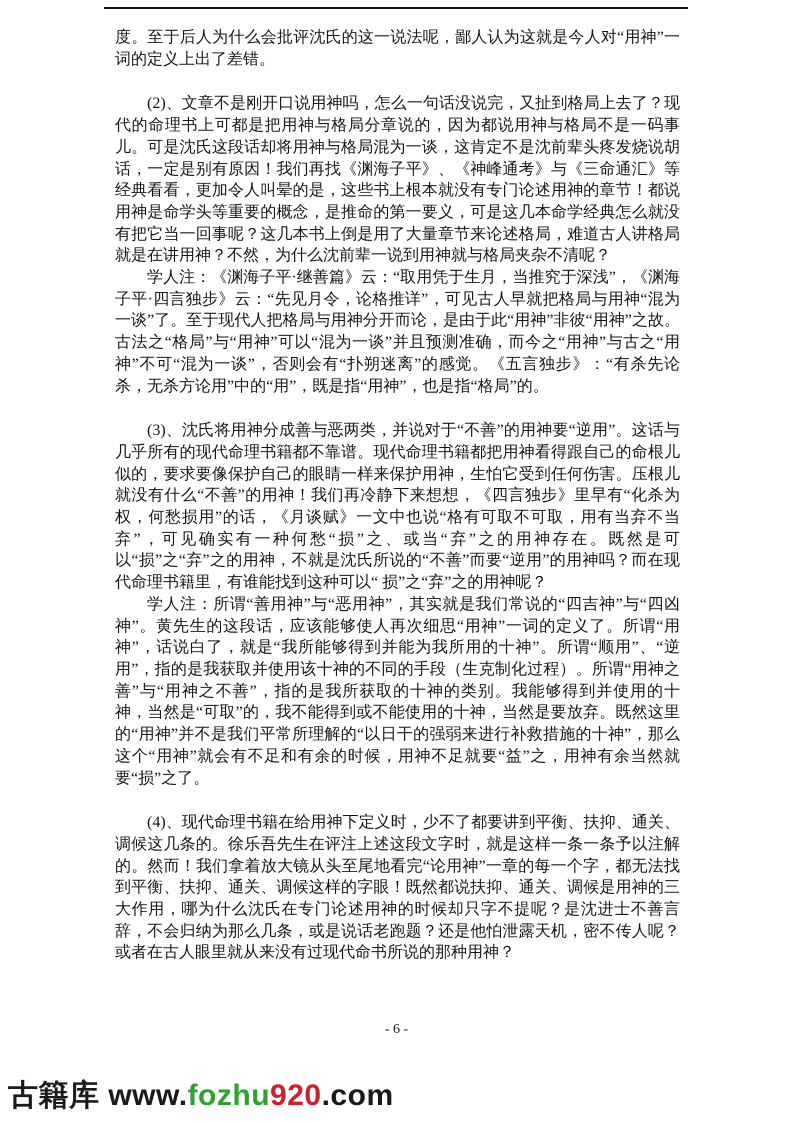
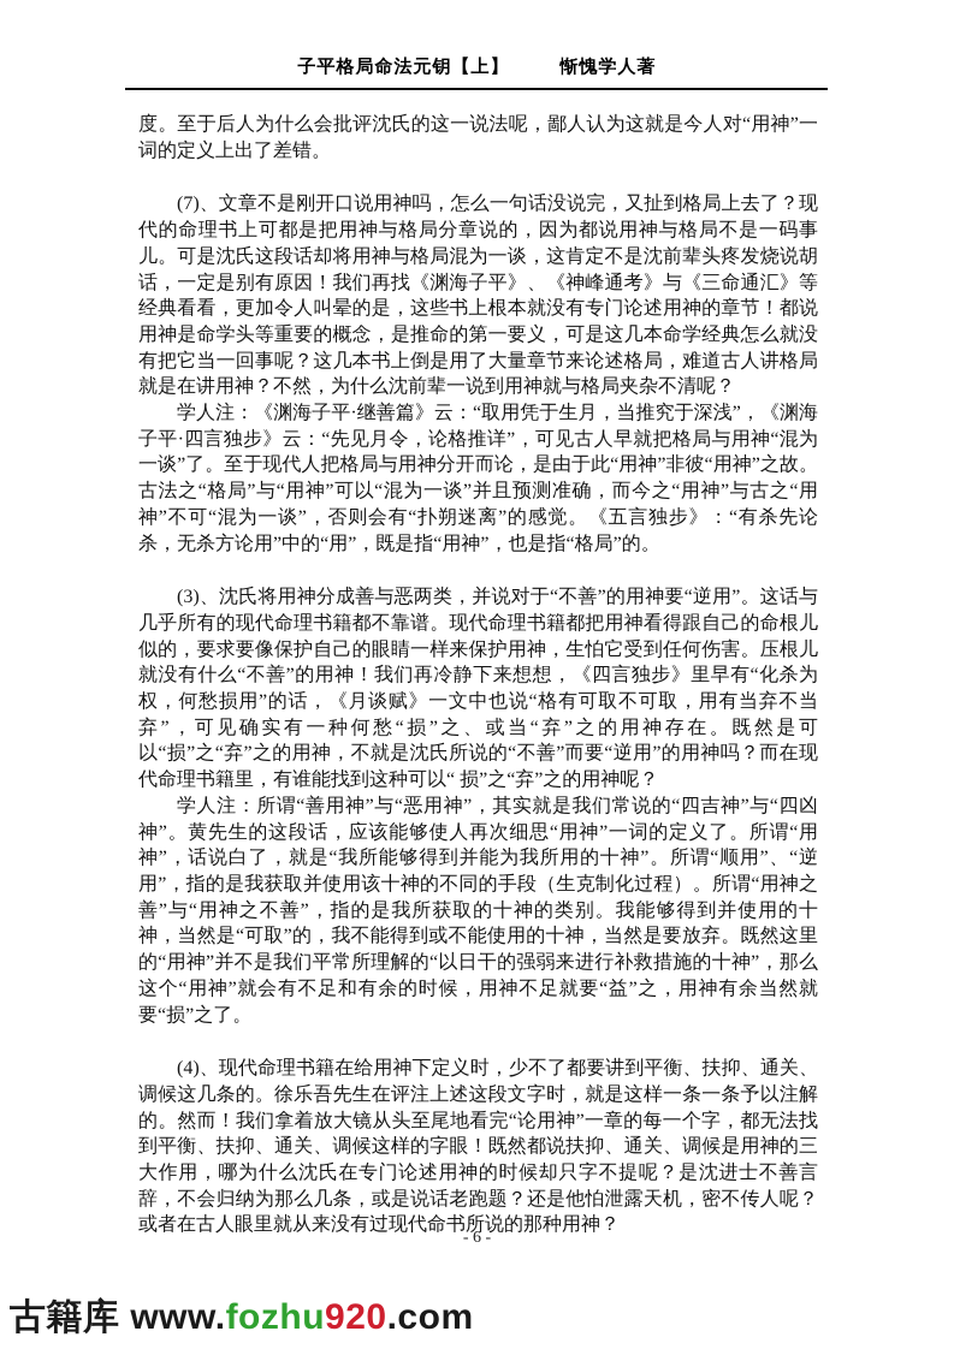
+ 子平格局命法元钥【上】 惭愧学人著
  度。至于后人为什么会批评沈氏的这一说法呢，鄙人认为这就是今人对“用神”一词的定义上出了差错。
- (2)、文章不是刚开口说用神吗，怎么一句话没说完，又扯到格局上去了？现代的命理书上可都是把用神与格局分章说的，因为都说用神与格局不是一码事儿。可是沈氏这段话却将用神与格局混为一谈，这肯定不是沈前辈头疼发烧说胡话，一定是别有原因！我们再找《渊海子平》、《神峰通考》与《三命通汇》等经典看看，更加令人叫晕的是，这些书上根本就没有专门论述用神的章节！都说用神是命学头等重要的概念，是推命的第一要义，可是这几本命学经典怎么就没有把它当一回事呢？这几本书上倒是用了大量章节来论述格局，难道古人讲格局就是在讲用神？不然，为什么沈前辈一说到用神就与格局夹杂不清呢？
+ (7)、文章不是刚开口说用神吗，怎么一句话没说完，又扯到格局上去了？现代的命理书上可都是把用神与格局分章说的，因为都说用神与格局不是一码事儿。可是沈氏这段话却将用神与格局混为一谈，这肯定不是沈前辈头疼发烧说胡话，一定是别有原因！我们再找《渊海子平》、《神峰通考》与《三命通汇》等经典看看，更加令人叫晕的是，这些书上根本就没有专门论述用神的章节！都说用神是命学头等重要的概念，是推命的第一要义，可是这几本命学经典怎么就没有把它当一回事呢？这几本书上倒是用了大量章节来论述格局，难道古人讲格局就是在讲用神？不然，为什么沈前辈一说到用神就与格局夹杂不清呢？
  学人注：《渊海子平·继善篇》云：“取用凭于生月，当推究于深浅”，《渊海子平·四言独步》云：“先见月令，论格推详”，可见古人早就把格局与用神“混为一谈”了。至于现代人把格局与用神分开而论，是由于此“用神”非彼“用神”之故。古法之“格局”与“用神”可以“混为一谈”并且预测准确，而今之“用神”与古之“用神”不可“混为一谈”，否则会有“扑朔迷离”的感觉。《五言独步》：“有杀先论杀，无杀方论用”中的“用”，既是指“用神”，也是指“格局”的。
  (3)、沈氏将用神分成善与恶两类，并说对于“不善”的用神要“逆用”。这话与几乎所有的现代命理书籍都不靠谱。现代命理书籍都把用神看得跟自己的命根儿似的，要求要像保护自己的眼睛一样来保护用神，生怕它受到任何伤害。压根儿就没有什么“不善”的用神！我们再冷静下来想想，《四言独步》里早有“化杀为权，何愁损用”的话，《月谈赋》一文中也说“格有可取不可取，用有当弃不当弃”，可见确实有一种何愁“损”之、或当“弃”之的用神存在。既然是可以“损”之“弃”之的用神，不就是沈氏所说的“不善”而要“逆用”的用神吗？而在现代命理书籍里，有谁能找到这种可以“ 损”之“弃”之的用神呢？
  学人注：所谓“善用神”与“恶用神”，其实就是我们常说的“四吉神”与“四凶神”。黄先生的这段话，应该能够使人再次细思“用神”一词的定义了。所谓“用神”，话说白了，就是“我所能够得到并能为我所用的十神”。所谓“顺用”、“逆用”，指的是我获取并使用该十神的不同的手段（生克制化过程）。所谓“用神之善”与“用神之不善”，指的是我所获取的十神的类别。我能够得到并使用的十神，当然是“可取”的，我不能得到或不能使用的十神，当然是要放弃。既然这里的“用神”并不是我们平常所理解的“以日干的强弱来进行补救措施的十神”，那么这个“用神”就会有不足和有余的时候，用神不足就要“益”之，用神有余当然就要“损”之了。
  (4)、现代命理书籍在给用神下定义时，少不了都要讲到平衡、扶抑、通关、调候这几条的。徐乐吾先生在评注上述这段文字时，就是这样一条一条予以注解的。然而！我们拿着放大镜从头至尾地看完“论用神”一章的每一个字，都无法找到平衡、扶抑、通关、调候这样的字眼！既然都说扶抑、通关、调候是用神的三大作用，哪为什么沈氏在专门论述用神的时候却只字不提呢？是沈进士不善言辞，不会归纳为那么几条，或是说话老跑题？还是他怕泄露天机，密不传人呢？或者在古人眼里就从来没有过现代命书所说的那种用神？
  - 6 -
  古籍库 www.fozhu920.com
